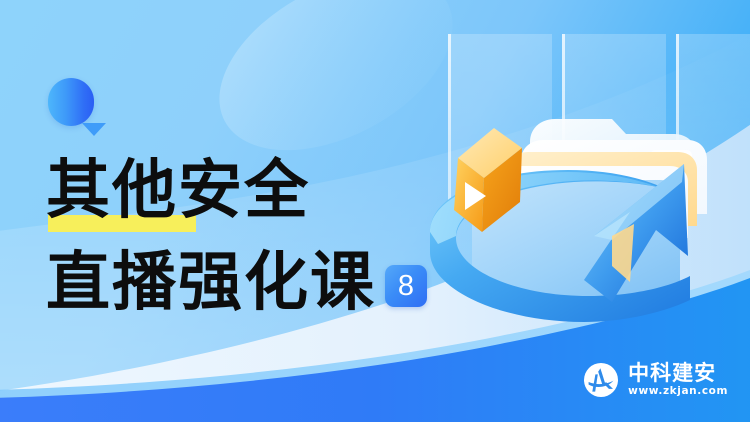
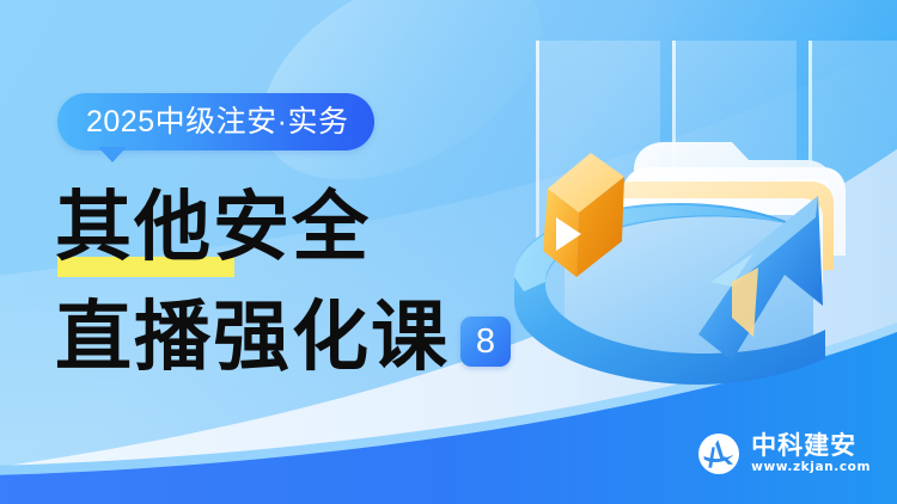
+ 2025中级注安·实务
  其他安全
  直播强化课
  8
  中科建安
  www.zkjan.com
